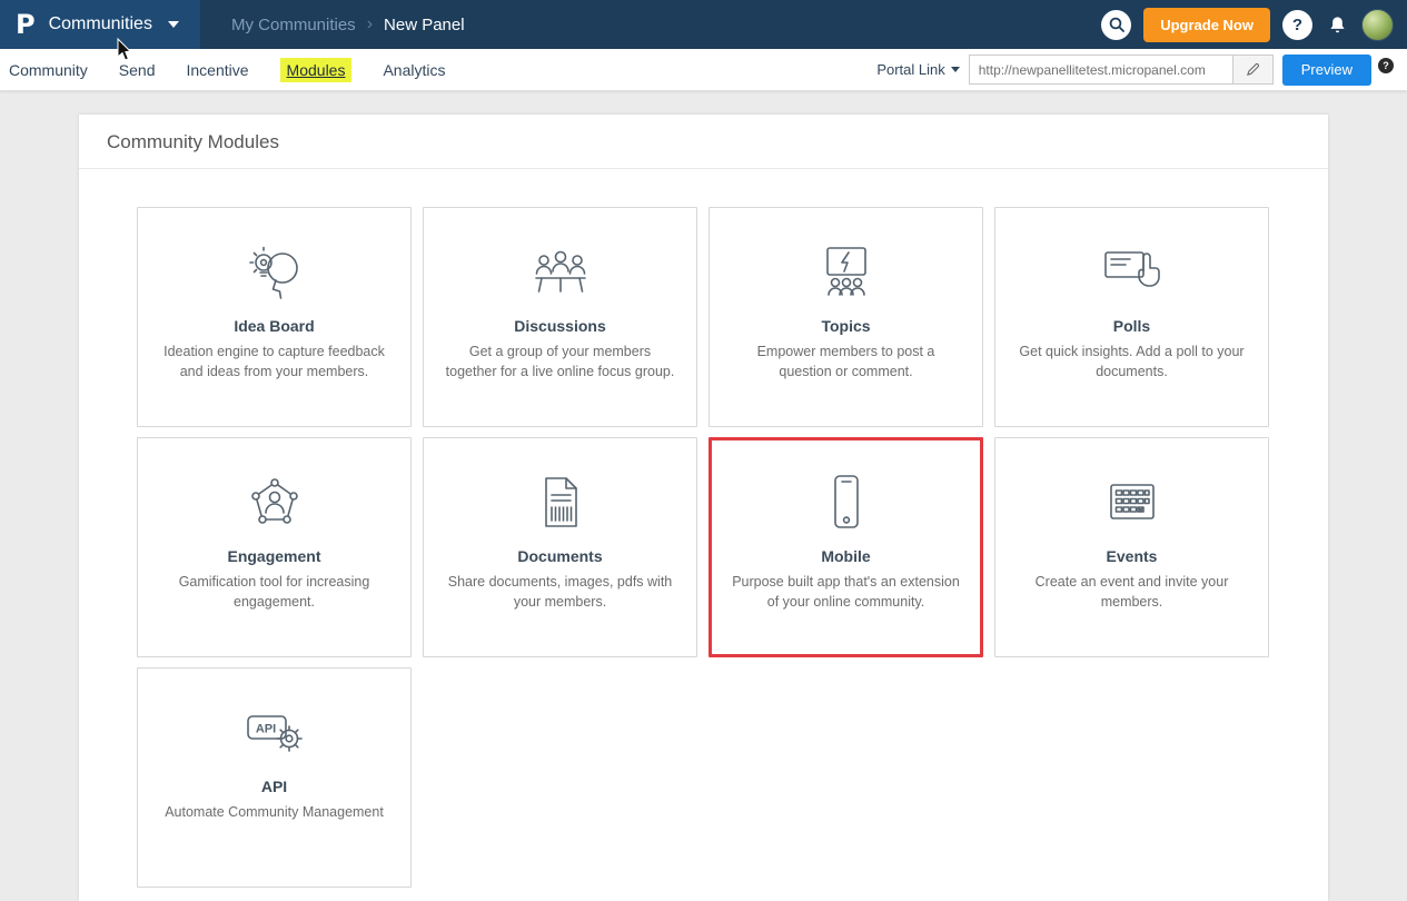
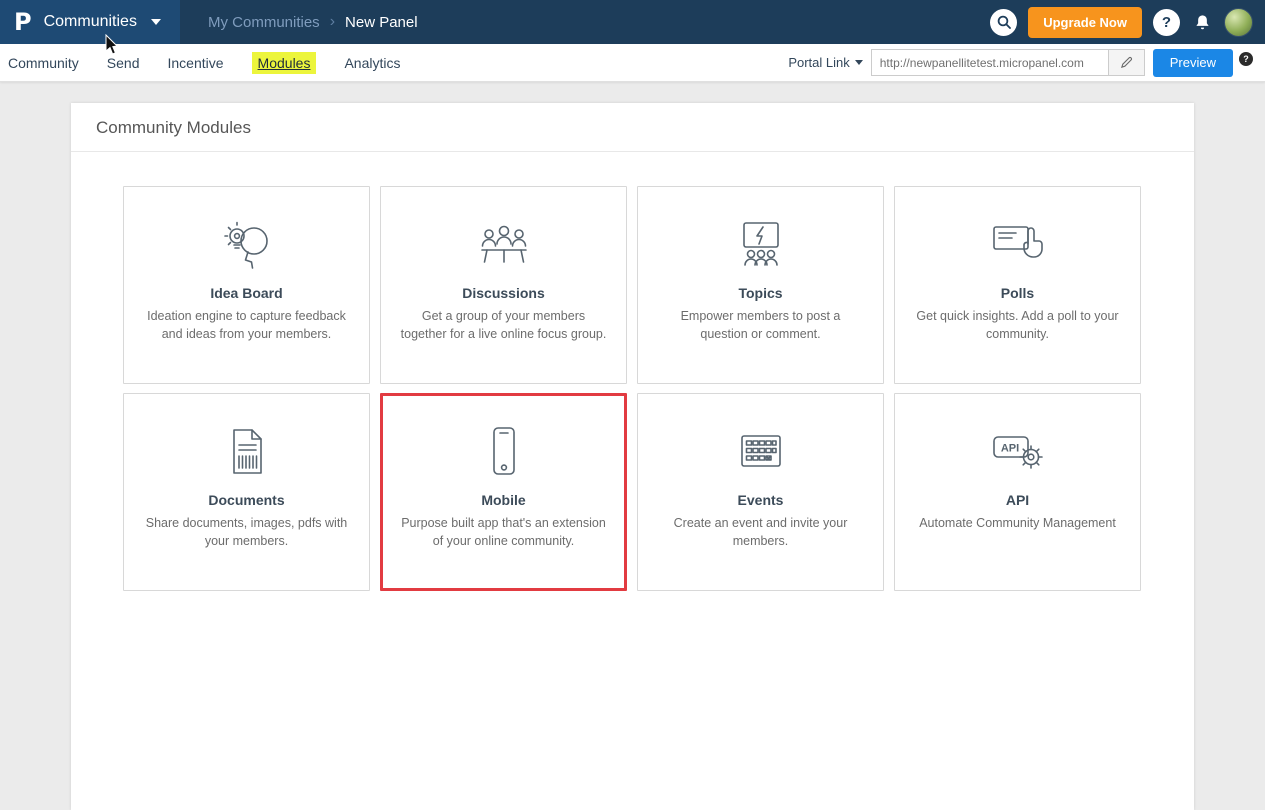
  P
  Communities
  My Communities
  ›
  New Panel
  Upgrade Now
  ?
  Community
  Send
  Incentive
  Modules
  Analytics
  Portal Link
  http://newpanellitetest.micropanel.com
  Preview
  ?
  Community Modules
  Idea Board
  Ideation engine to capture feedback and ideas from your members.
  Discussions
  Get a group of your members together for a live online focus group.
  Topics
  Empower members to post a question or comment.
  Polls
- Get quick insights. Add a poll to your documents.
+ Get quick insights. Add a poll to your community.
- Engagement
- Gamification tool for increasing engagement.
  Documents
  Share documents, images, pdfs with your members.
  Mobile
  Purpose built app that's an extension of your online community.
  Events
  Create an event and invite your members.
  API
  API
  Automate Community Management
